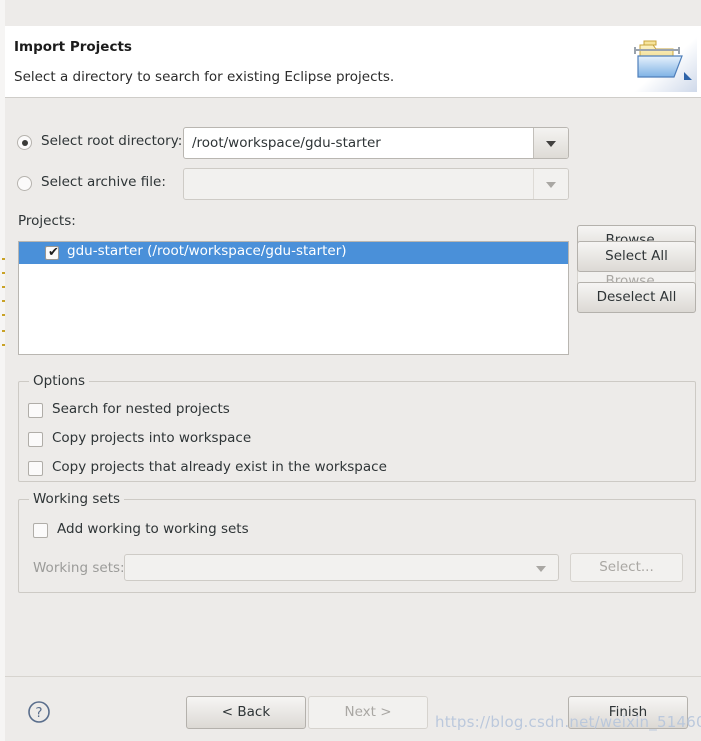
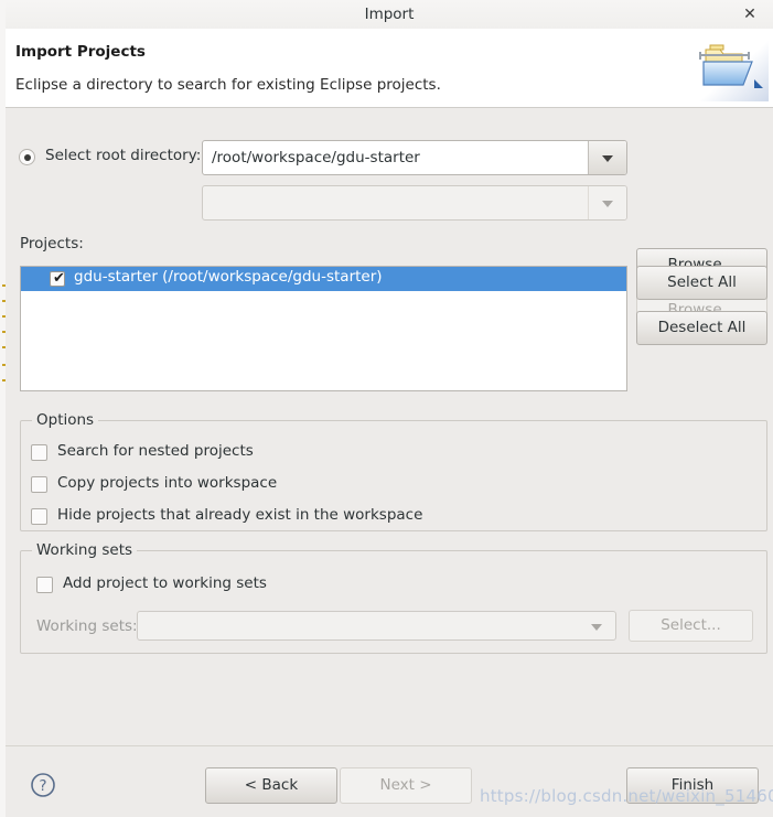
+ Import
+ ✕
  Import Projects
- Select a directory to search for existing Eclipse projects.
+ Eclipse a directory to search for existing Eclipse projects.
  Select root directory:
  /root/workspace/gdu-starter
  Browse...
- Select archive file:
  Browse...
  Projects:
  ✔
  gdu-starter (/root/workspace/gdu-starter)
  Select All
  Deselect All
  Options
  Search for nested projects
  Copy projects into workspace
- Copy projects that already exist in the workspace
+ Hide projects that already exist in the workspace
  Working sets
- Add working to working sets
+ Add project to working sets
  Working sets:
  Select...
  ?
  < Back
  Next >
  Finish
  https://blog.csdn.net/weixin_5146
